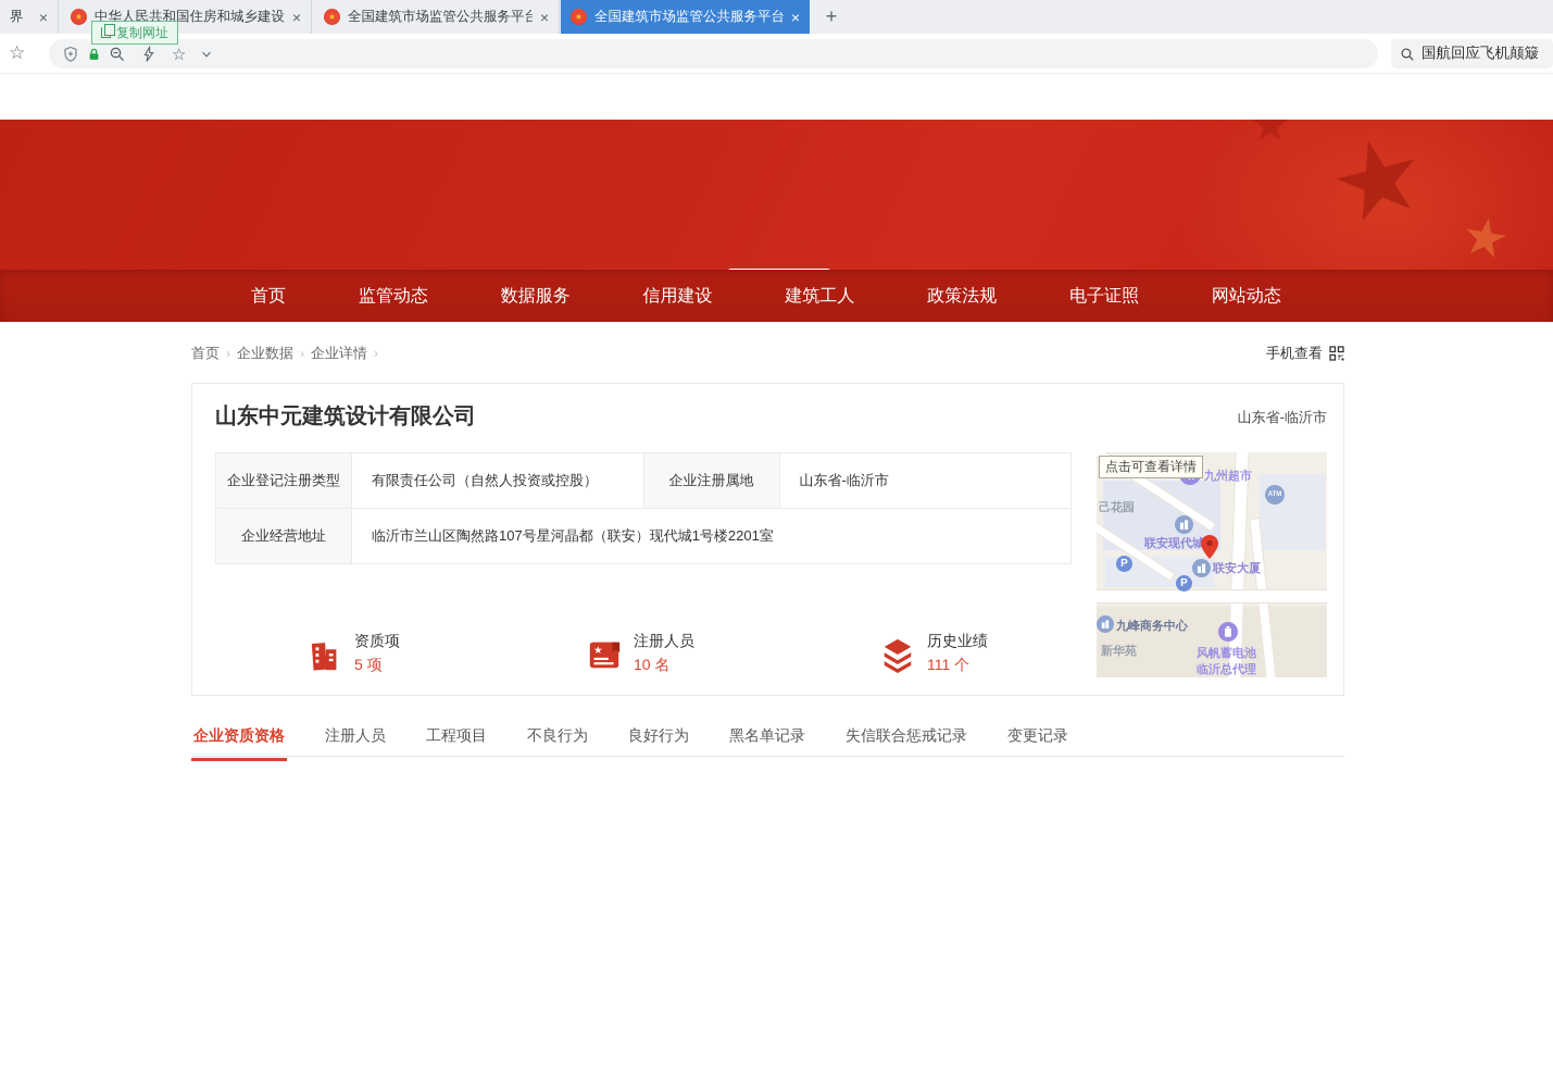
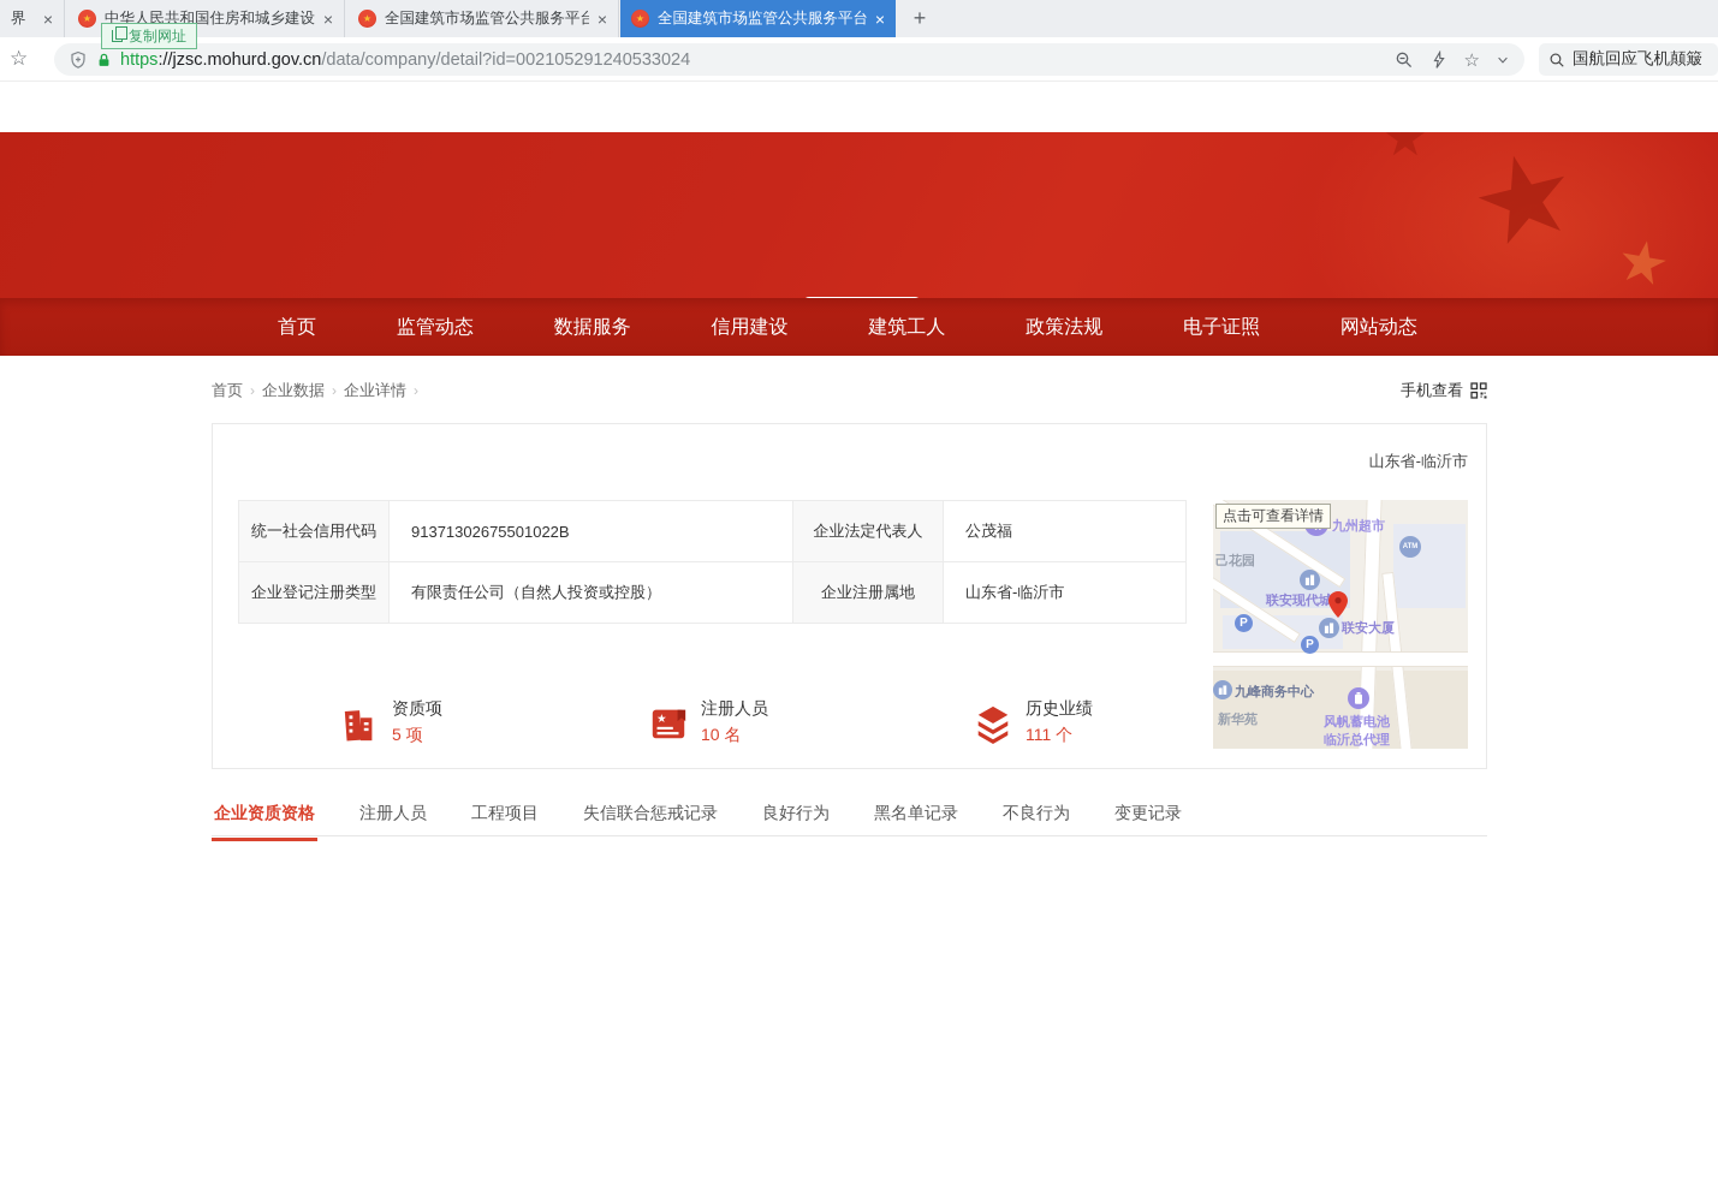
  界
  ×
  ★
  中华人民共和国住房和城乡建设
  ×
  ★
  全国建筑市场监管公共服务平台
  ×
  ★
  全国建筑市场监管公共服务平台
  ×
  +
  复制网址
  ☆
+ https://jzsc.mohurd.gov.cn/data/company/detail?id=002105291240533024
  ☆
  国航回应飞机颠簸
  ★
  首页
  监管动态
  数据服务
  信用建设
  建筑工人
  政策法规
  电子证照
  网站动态
  首页
  ›
  企业数据
  ›
  企业详情
  ›
  手机查看
- 山东中元建筑设计有限公司
  山东省-临沂市
+ 统一社会信用代码	91371302675501022B	企业法定代表人	公茂福
  企业登记注册类型	有限责任公司（自然人投资或控股）	企业注册属地	山东省-临沂市
- 企业经营地址	临沂市兰山区陶然路107号星河晶都（联安）现代城1号楼2201室
  资质项
  5 项
  ★
  注册人员
  10 名
  历史业绩
  111 个
  点击可查看详情
  九州超市
  己花园
  联安现代城
  联安大厦
  P
  P
  九峰商务中心
  新华苑
  风帆蓄电池
  临沂总代理
  企业资质资格
  注册人员
  工程项目
- 不良行为
+ 失信联合惩戒记录
  良好行为
  黑名单记录
- 失信联合惩戒记录
+ 不良行为
  变更记录
